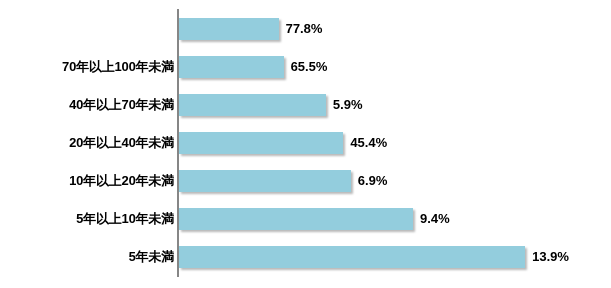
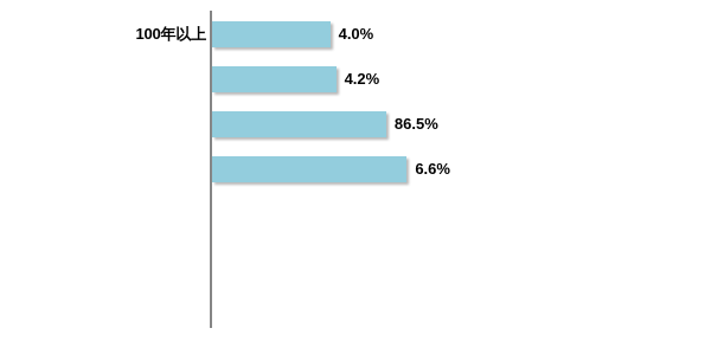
+ 100年以上
- 77.8%
+ 4.0%
- 70年以上100年未満
- 65.5%
+ 4.2%
- 40年以上70年未満
- 5.9%
+ 86.5%
- 20年以上40年未満
- 45.4%
+ 6.6%
- 10年以上20年未満
- 6.9%
- 5年以上10年未満
- 9.4%
- 5年未満
- 13.9%
